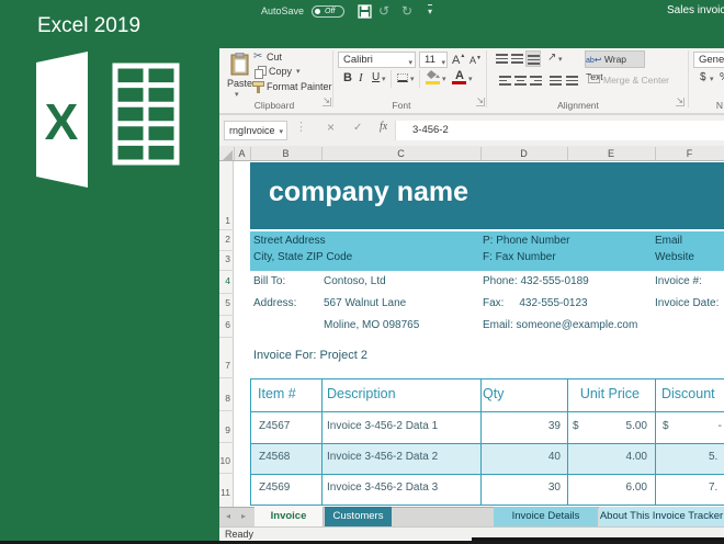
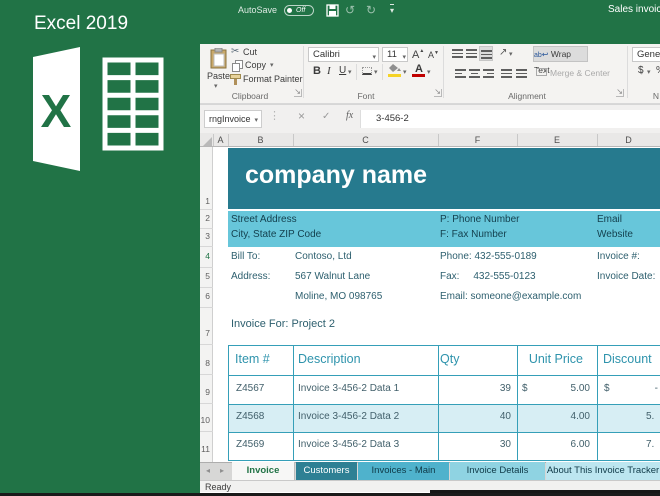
  Excel 2019
  X
  AutoSave
  ↺
  ↻
  ▾
  Sales invoic
  Paste
  ✂
  Cut
  Copy
  Format Painter
  Clipboard
  ↘
  Calibri
  11
  B
  I
  U
  A
  Font
  ↘
  ↗
  ↩ Wrap Text
  Merge & Center
  Alignment
  ↘
  $
  N
  rngInvoice
  ⋮
  ×
  ✓
  fx
  3-456-2
  A
  B
  C
- D
+ F
  E
- F
+ D
  1
  2
  3
  4
  5
  6
  7
  8
  9
  10
  11
  company name
  Street Address
  City, State ZIP Code
  P: Phone Number
  F: Fax Number
  Email
  Website
  Bill To:
  Contoso, Ltd
  Phone: 432-555-0189
  Invoice #:
  Address:
  567 Walnut Lane
  Fax: 432-555-0123
  Invoice Date:
  Moline, MO 098765
  Email: someone@example.com
  Invoice For: Project 2
  Item #
  Description
  Qty
  Unit Price
  Discount
  Z4567
  Invoice 3-456-2 Data 1
  39
  $
  5.00
  $
  -
  Z4568
  Invoice 3-456-2 Data 2
  40
  4.00
  5.
  Z4569
  Invoice 3-456-2 Data 3
  30
  6.00
  7.
  ◂
  ▸
  Invoice
  Customers
+ Invoices - Main
  Invoice Details
  About This Invoice Tracker
  Ready
